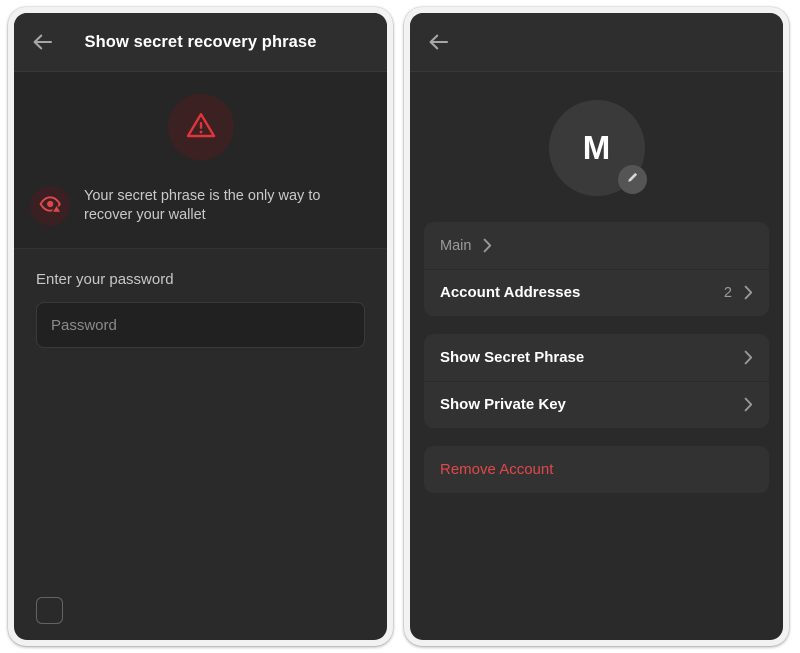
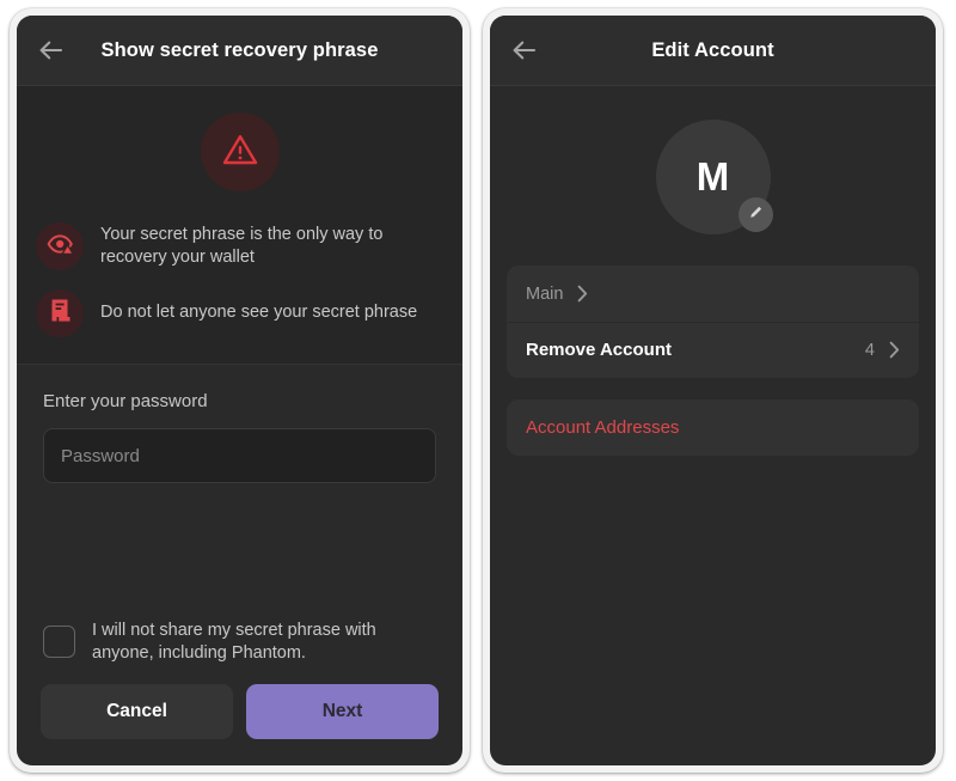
  Show secret recovery phrase
- Your secret phrase is the only way to recover your wallet
+ Your secret phrase is the only way to recovery your wallet
+ Do not let anyone see your secret phrase
  Enter your password
  Password
+ I will not share my secret phrase with anyone, including Phantom.
+ Cancel
+ Next
+ Edit Account
  M
  Main
- Account Addresses
+ Remove Account
- 2
+ 4
- Show Secret Phrase
- Show Private Key
- Remove Account
+ Account Addresses
